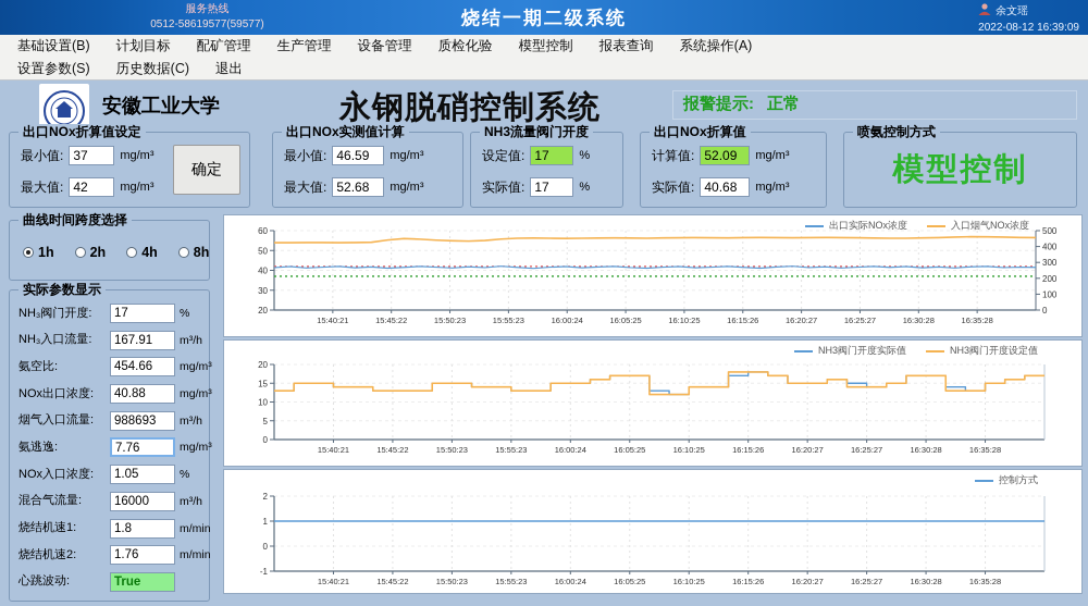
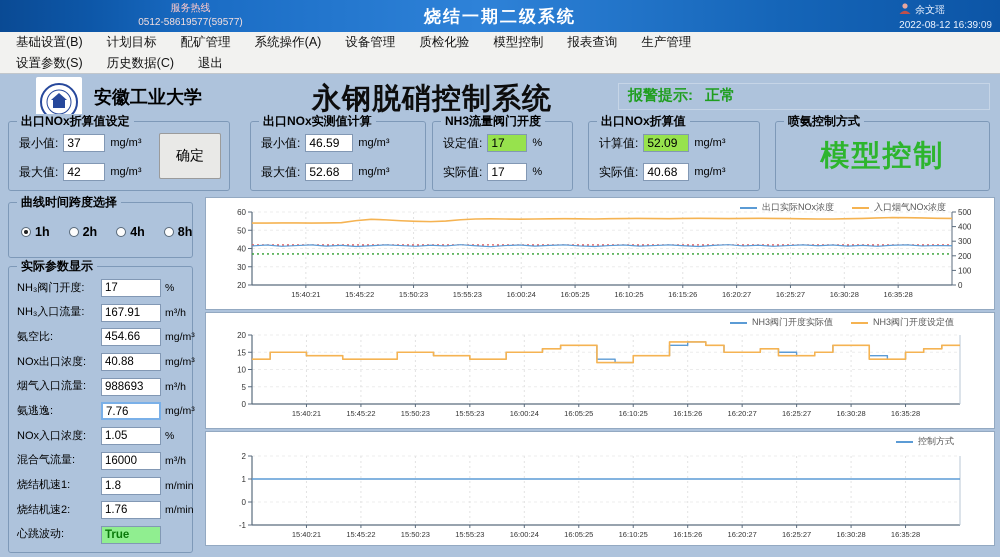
  服务热线
  0512-58619577(59577)
  烧结一期二级系统
  余文瑶
  2022-08-12 16:39:09
  基础设置(B)
  计划目标
  配矿管理
- 生产管理
+ 系统操作(A)
  设备管理
  质检化验
  模型控制
  报表查询
- 系统操作(A)
+ 生产管理
  设置参数(S)
  历史数据(C)
  退出
  安徽工业大学
  永钢脱硝控制系统
  报警提示:
  正常
  出口NOx折算值设定
  最小值:
  37
  mg/m³
  最大值:
  42
  mg/m³
  确定
  出口NOx实测值计算
  最小值:
  46.59
  mg/m³
  最大值:
  52.68
  mg/m³
  NH3流量阀门开度
  设定值:
  17
  %
  实际值:
  17
  %
  出口NOx折算值
  计算值:
  52.09
  mg/m³
  实际值:
  40.68
  mg/m³
  喷氨控制方式
  模型控制
  曲线时间跨度选择
  1h
  2h
  4h
  8h
  实际参数显示
  NH₃阀门开度:
  17
  %
  NH₃入口流量:
  167.91
  m³/h
  氨空比:
  454.66
  mg/m³
  NOx出口浓度:
  40.88
  mg/m³
  烟气入口流量:
  988693
  m³/h
  氨逃逸:
  7.76
  mg/m³
  NOx入口浓度:
  1.05
  %
  混合气流量:
  16000
  m³/h
  烧结机速1:
  1.8
  m/min
  烧结机速2:
  1.76
  m/min
  心跳波动:
  True
  出口实际NOx浓度
  入口烟气NOx浓度
  60
  50
  40
  30
  20
  15:40:21
  15:45:22
  15:50:23
  15:55:23
  16:00:24
  16:05:25
  16:10:25
  16:15:26
  16:20:27
  16:25:27
  16:30:28
  16:35:28
  500
  400
  300
  200
  100
  0
  NH3阀门开度实际值
  NH3阀门开度设定值
  20
  15
  10
  5
  0
  15:40:21
  15:45:22
  15:50:23
  15:55:23
  16:00:24
  16:05:25
  16:10:25
  16:15:26
  16:20:27
  16:25:27
  16:30:28
  16:35:28
  控制方式
  2
  1
  0
  -1
  15:40:21
  15:45:22
  15:50:23
  15:55:23
  16:00:24
  16:05:25
  16:10:25
  16:15:26
  16:20:27
  16:25:27
  16:30:28
  16:35:28
